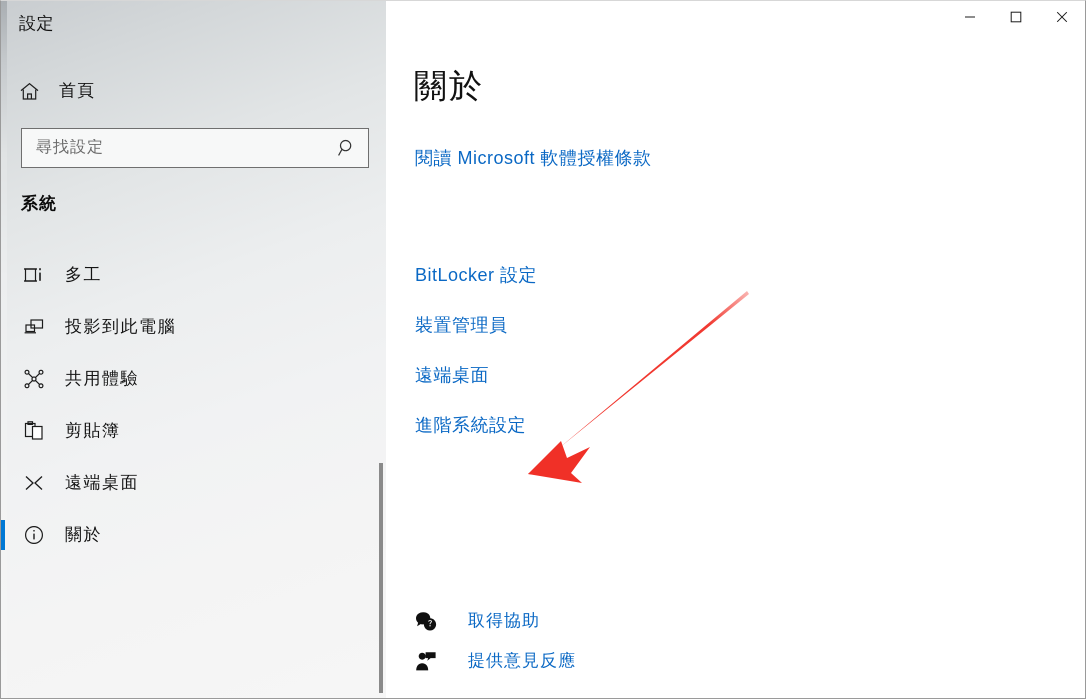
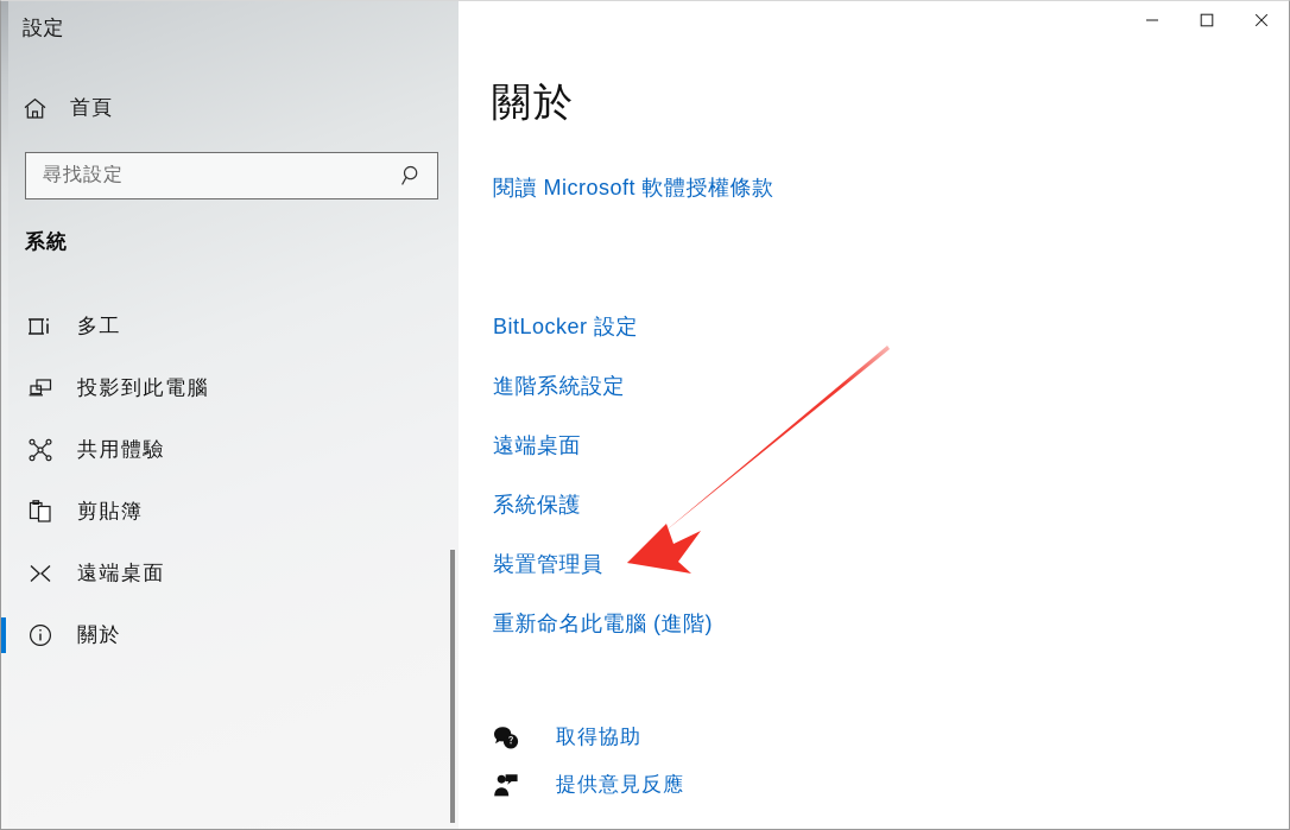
  設定
  首頁
  尋找設定
  系統
  多工
  投影到此電腦
  共用體驗
  剪貼簿
  遠端桌面
  關於
  關於
  閱讀 Microsoft 軟體授權條款
  BitLocker 設定
- 裝置管理員
+ 進階系統設定
  遠端桌面
+ 系統保護
- 進階系統設定
+ 裝置管理員
+ 重新命名此電腦 (進階)
  取得協助
  提供意見反應
